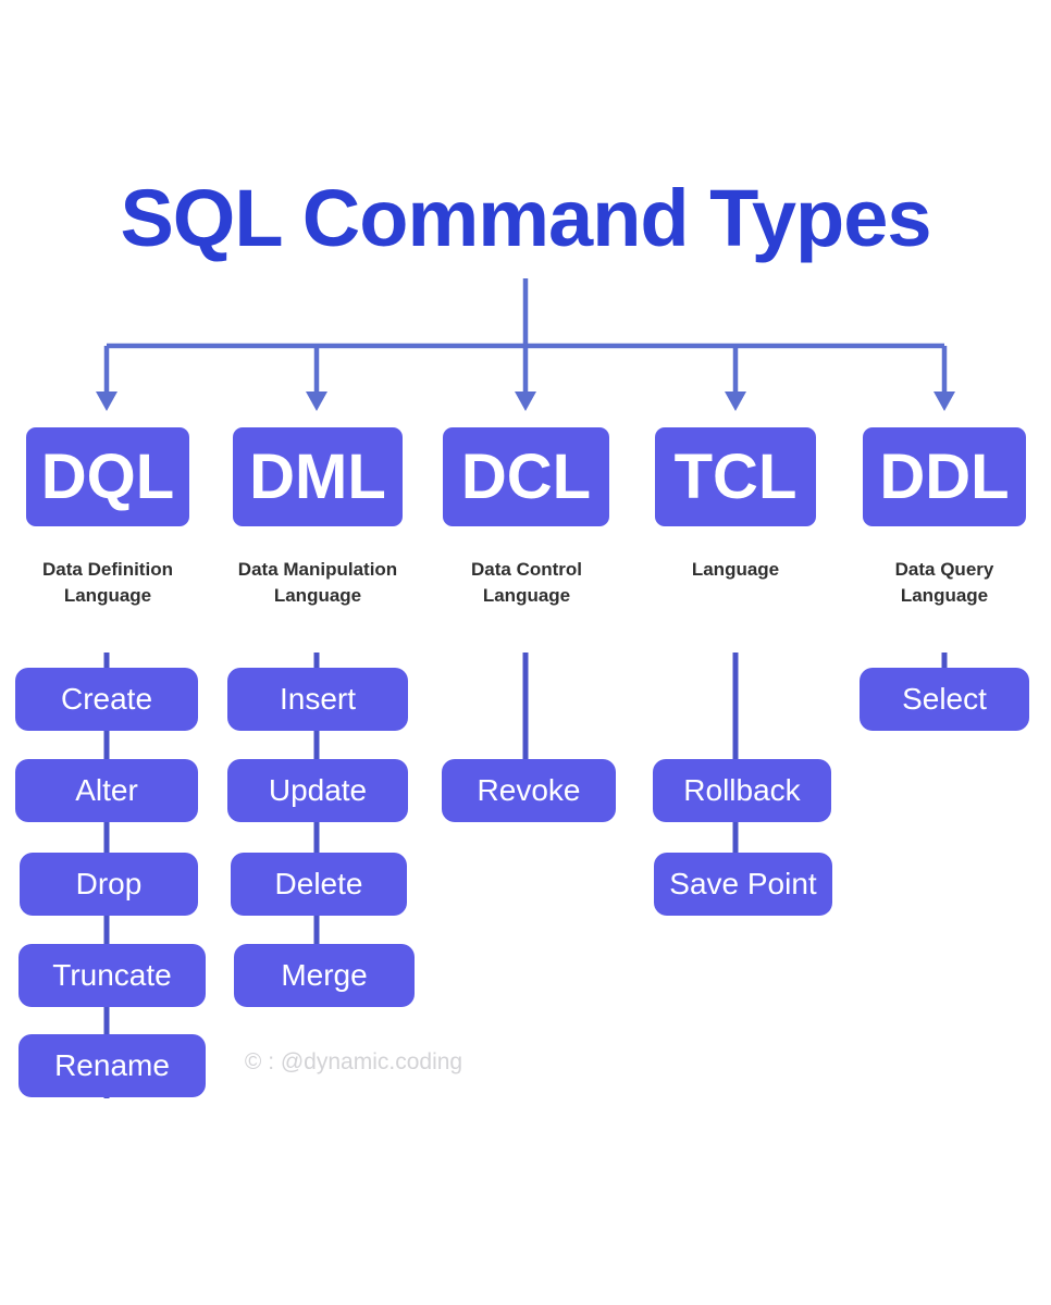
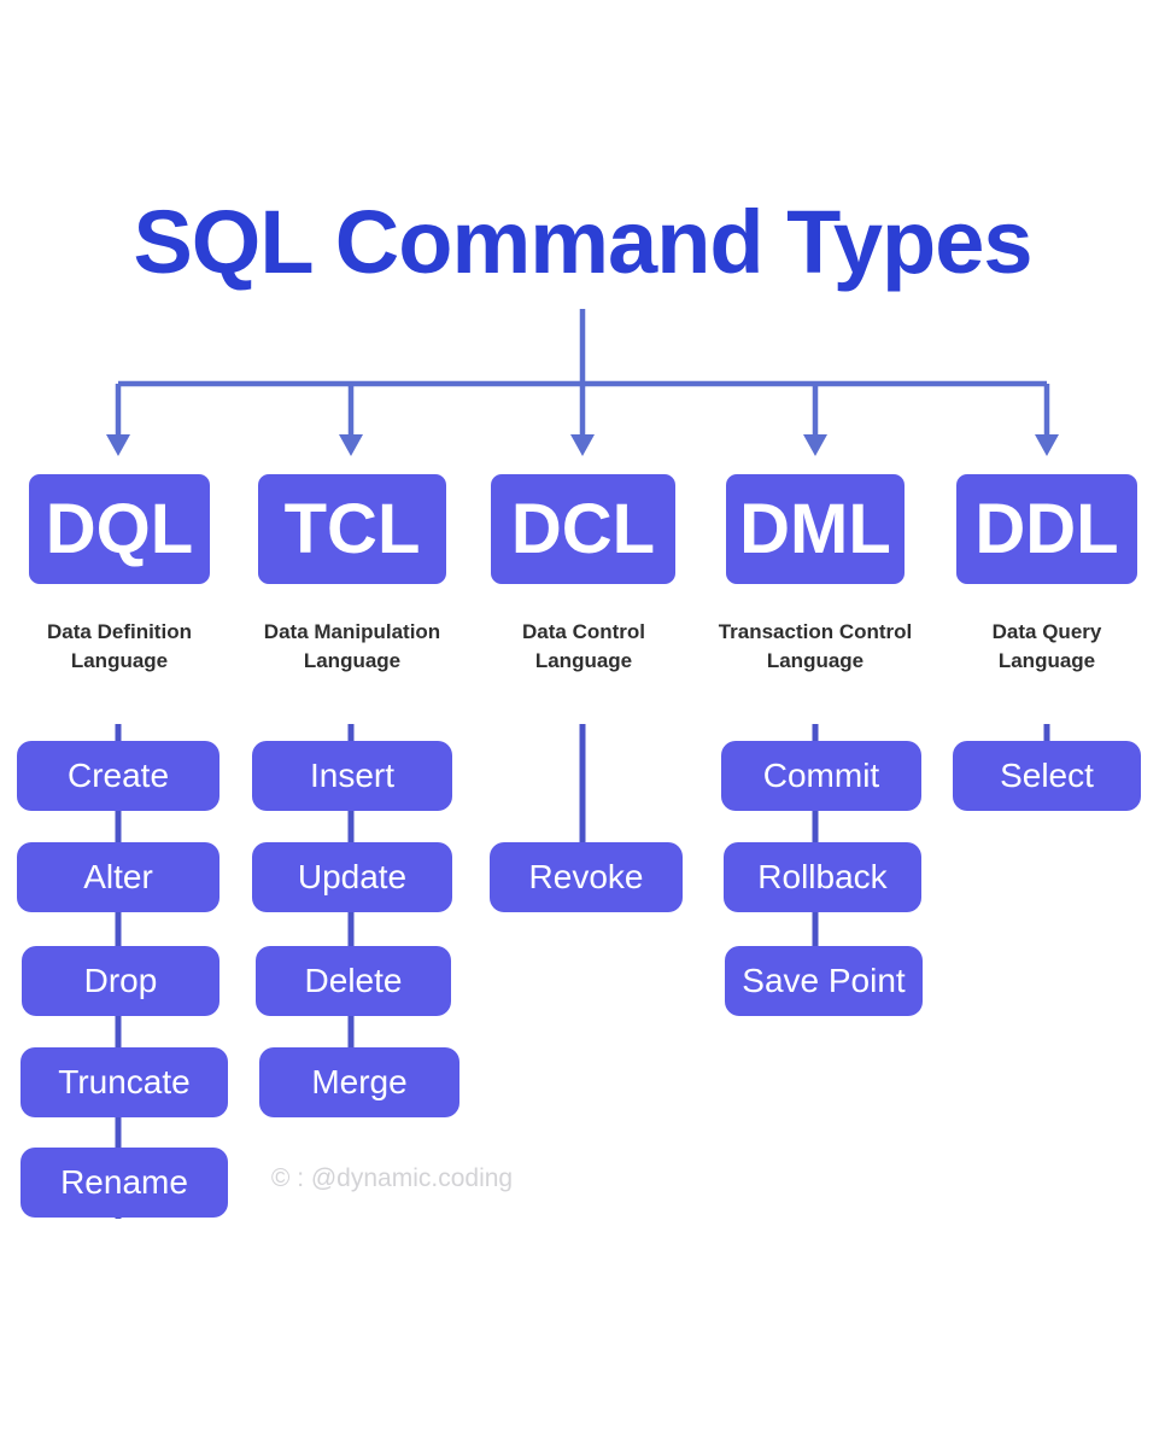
  SQL Command Types
  DQL
- DML
+ TCL
  DCL
- TCL
+ DML
  DDL
  Data Definition
  Language
  Data Manipulation
  Language
  Data Control
  Language
+ Transaction Control
  Language
  Data Query
  Language
  Create
  Alter
  Drop
  Truncate
  Rename
  Insert
  Update
  Delete
  Merge
  Revoke
+ Commit
  Rollback
  Save Point
  Select
  © : @dynamic.coding
